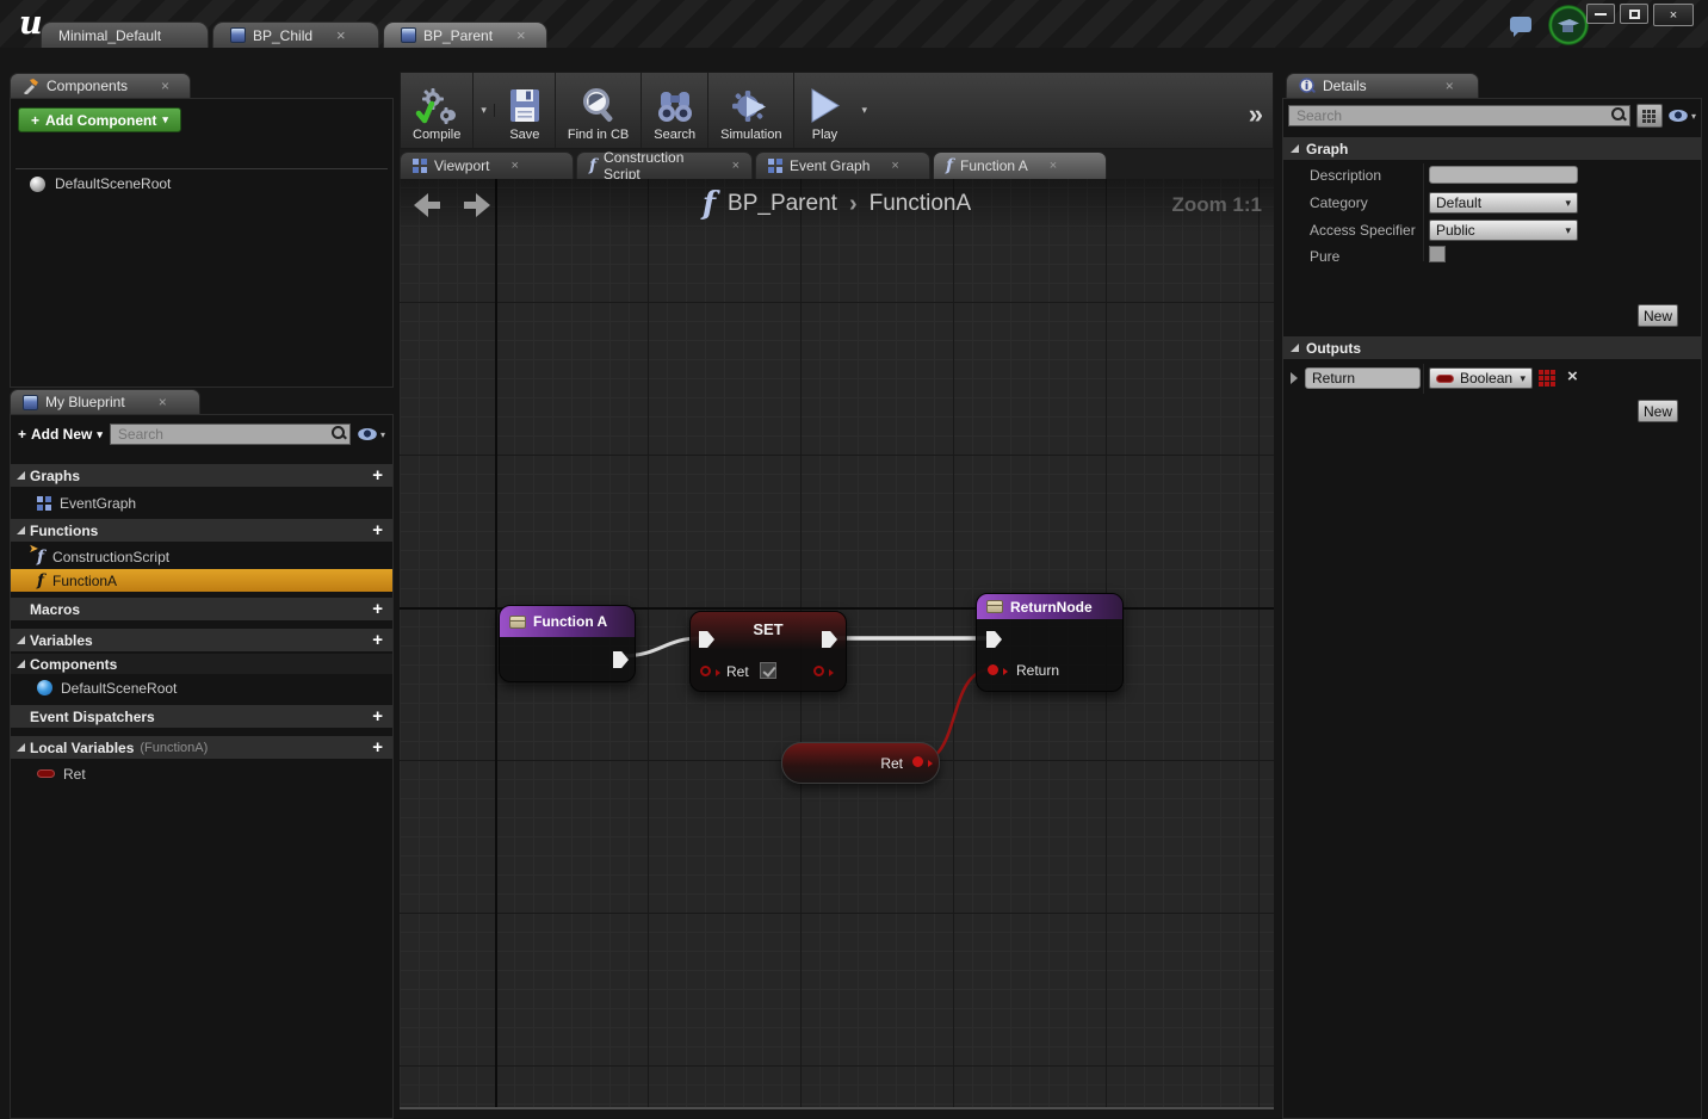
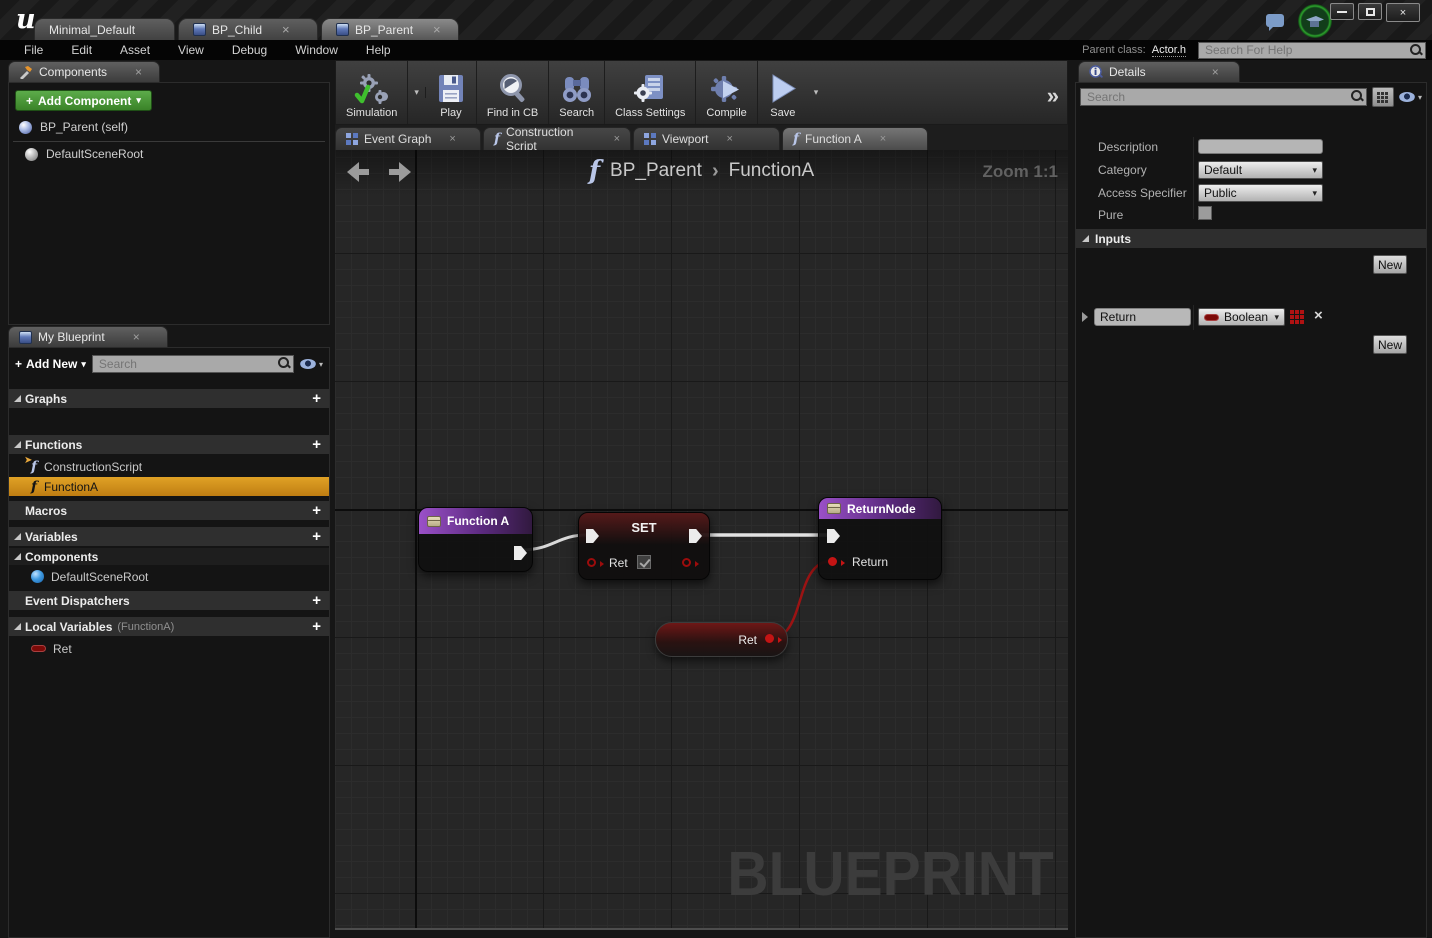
  u
  Minimal_Default
  BP_Child
  ×
  BP_Parent
  ×
  ×
+ File
+ Edit
+ Asset
+ View
+ Debug
+ Window
+ Help
+ Parent class:
+ Actor.h
+ Search For Help
  Components
  ×
  +
  Add Component
  ▾
+ BP_Parent (self)
  DefaultSceneRoot
  My Blueprint
  ×
  +
  Add New
  ▾
  Search
  ▾
  Graphs
  +
- EventGraph
  Functions
  +
  f
  ➤
  ConstructionScript
  f
  FunctionA
  Macros
  +
  Variables
  +
  Components
  DefaultSceneRoot
  Event Dispatchers
  +
  Local Variables
  (FunctionA)
  +
  Ret
- Compile
+ Simulation
  ▾
- Save
+ Play
  Find in CB
  Search
+ Class Settings
- Simulation
+ Compile
- Play
+ Save
  ▾
  »
- Viewport
+ Event Graph
  ×
  f
  Construction Script
  ×
- Event Graph
+ Viewport
  ×
  f
  Function A
  ×
  f
  BP_Parent
  ›
  FunctionA
  Zoom 1:1
  Function A
  SET
  Ret
  ReturnNode
  Return
  Ret
+ BLUEPRINT
  Details
  ×
  Search
  ▾
- Graph
  Description
  Category
  Default
  ▾
  Access Specifier
  Public
  ▾
  Pure
+ Inputs
  New
- Outputs
  Return
  Boolean
  ▾
  ×
  New
